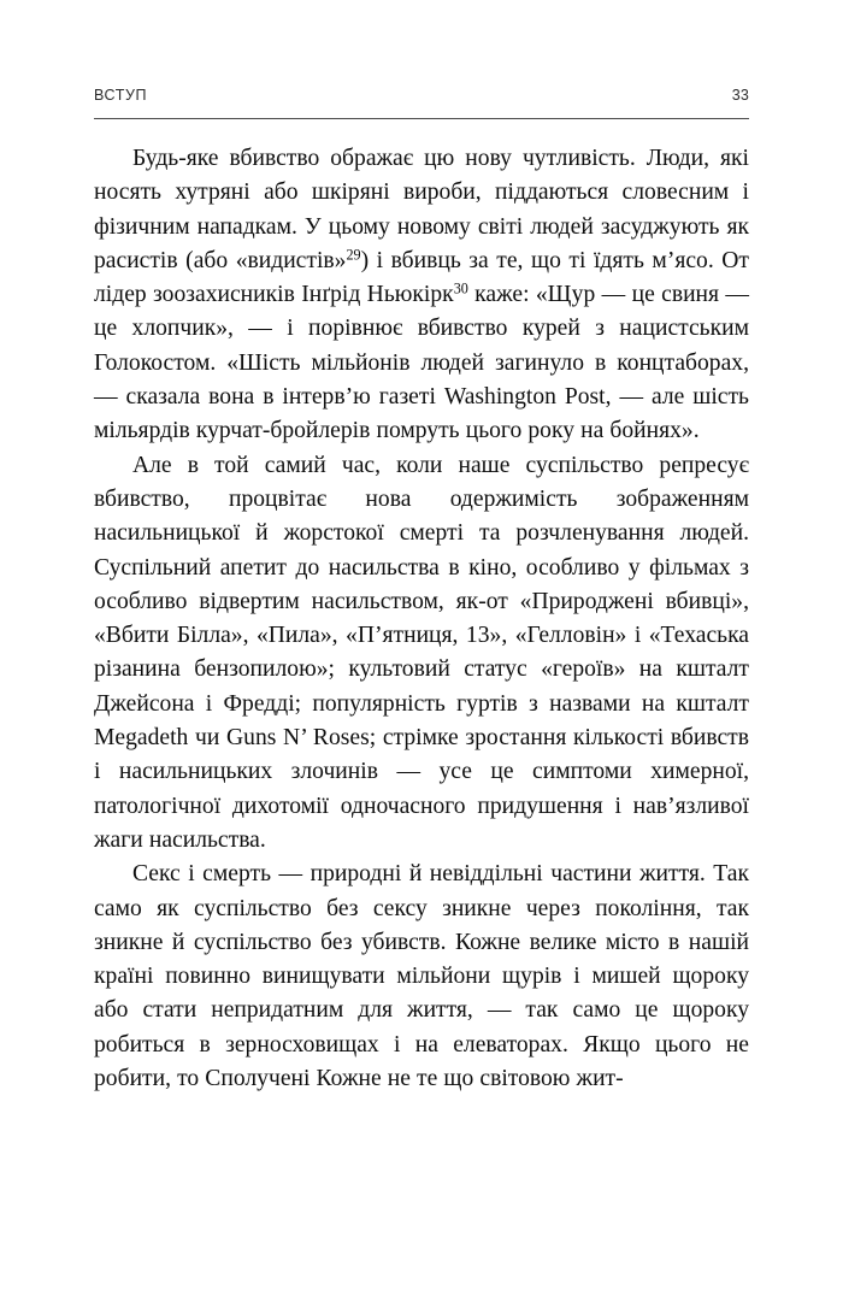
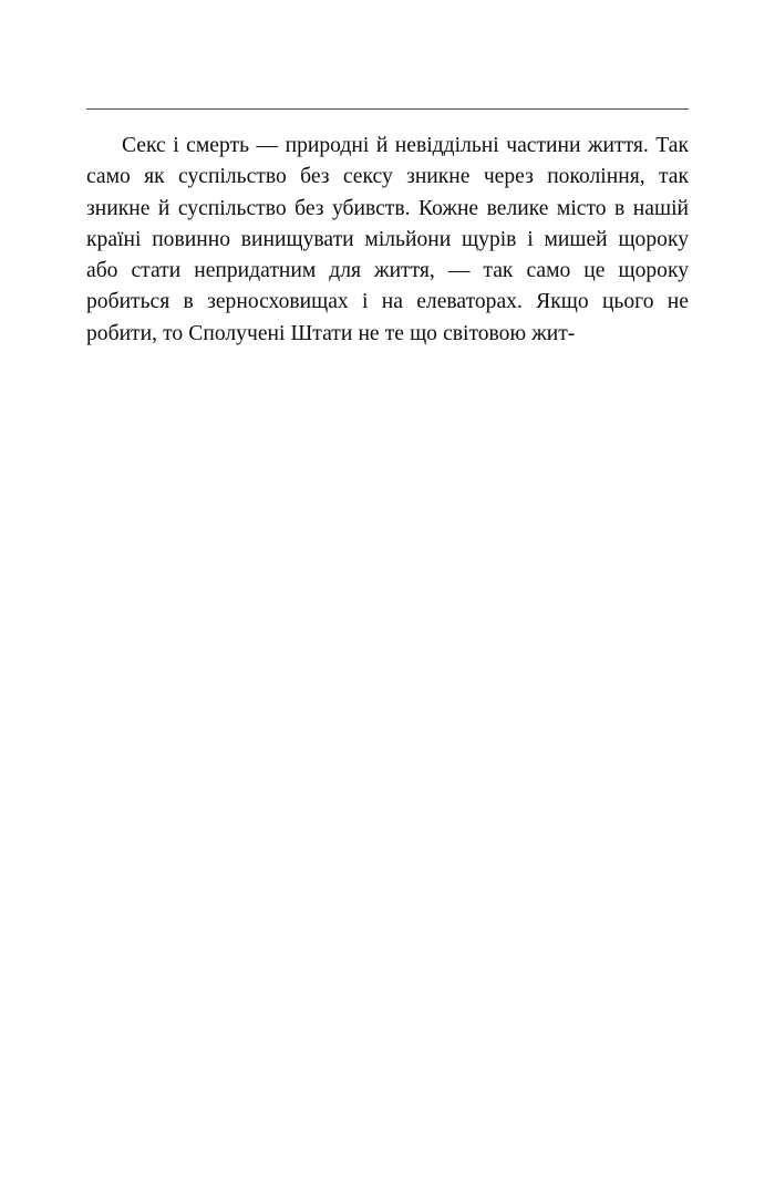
- ВСТУП
- 33
- Будь-яке вбивство ображає цю нову чутливість. Люди, які носять хутряні або шкіряні вироби, піддаються словесним і фізичним нападкам. У цьому новому світі людей засуджують як расистів (або «видистів»29) і вбивць за те, що ті їдять м’ясо. От лідер зоозахисників Інґрід Ньюкірк30 каже: «Щур — це свиня — це хлопчик», — і порівнює вбивство курей з нацистським Голокостом. «Шість мільйонів людей загинуло в концтаборах, — сказала вона в інтерв’ю газеті Washington Post, — але шість мільярдів курчат-бройлерів помруть цього року на бойнях».
- Але в той самий час, коли наше суспільство репресує вбивство, процвітає нова одержимість зображенням насильницької й жорстокої смерті та розчленування людей. Суспільний апетит до насильства в кіно, особливо у фільмах з особливо відвертим насильством, як-от «Природжені вбивці», «Вбити Білла», «Пила», «П’ятниця, 13», «Гелловін» і «Техаська різанина бензопилою»; культовий статус «героїв» на кшталт Джейсона і Фредді; популярність гуртів з назвами на кшталт Megadeth чи Guns N’ Roses; стрімке зростання кількості вбивств і насильницьких злочинів — усе це симптоми химерної, патологічної дихотомії одночасного придушення і нав’язливої жаги насильства.
- Секс і смерть — природні й невіддільні частини життя. Так само як суспільство без сексу зникне через покоління, так зникне й суспільство без убивств. Кожне велике місто в нашій країні повинно винищувати мільйони щурів і мишей щороку або стати непридатним для життя, — так само це щороку робиться в зерносховищах і на елеваторах. Якщо цього не робити, то Сполучені Кожне не те що світовою жит-
+ Секс і смерть — природні й невіддільні частини життя. Так само як суспільство без сексу зникне через покоління, так зникне й суспільство без убивств. Кожне велике місто в нашій країні повинно винищувати мільйони щурів і мишей щороку або стати непридатним для життя, — так само це щороку робиться в зерносховищах і на елеваторах. Якщо цього не робити, то Сполучені Штати не те що світовою жит-
